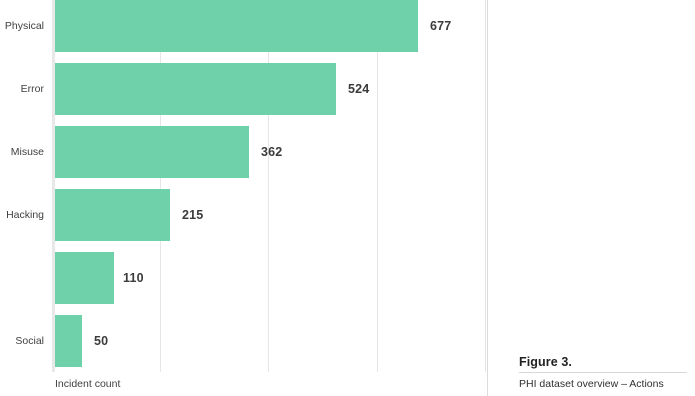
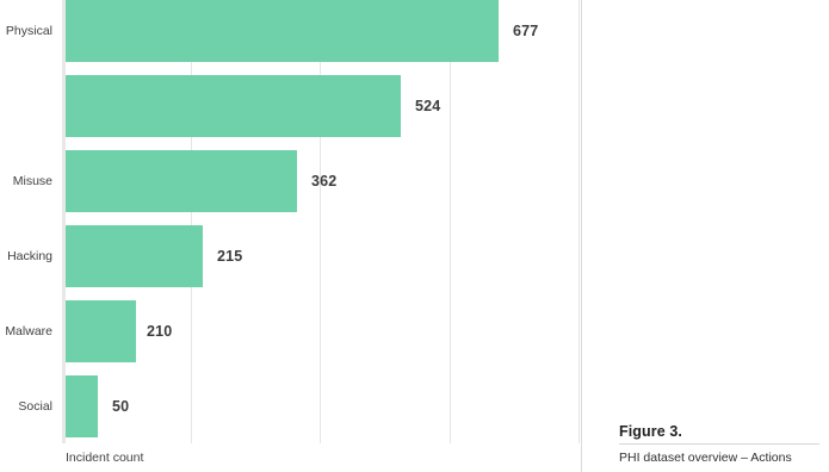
  677
  524
  362
  215
- 110
+ 210
  50
  Physical
- Error
  Misuse
  Hacking
+ Malware
  Social
  Incident count
  Figure 3.
  PHI dataset overview – Actions
